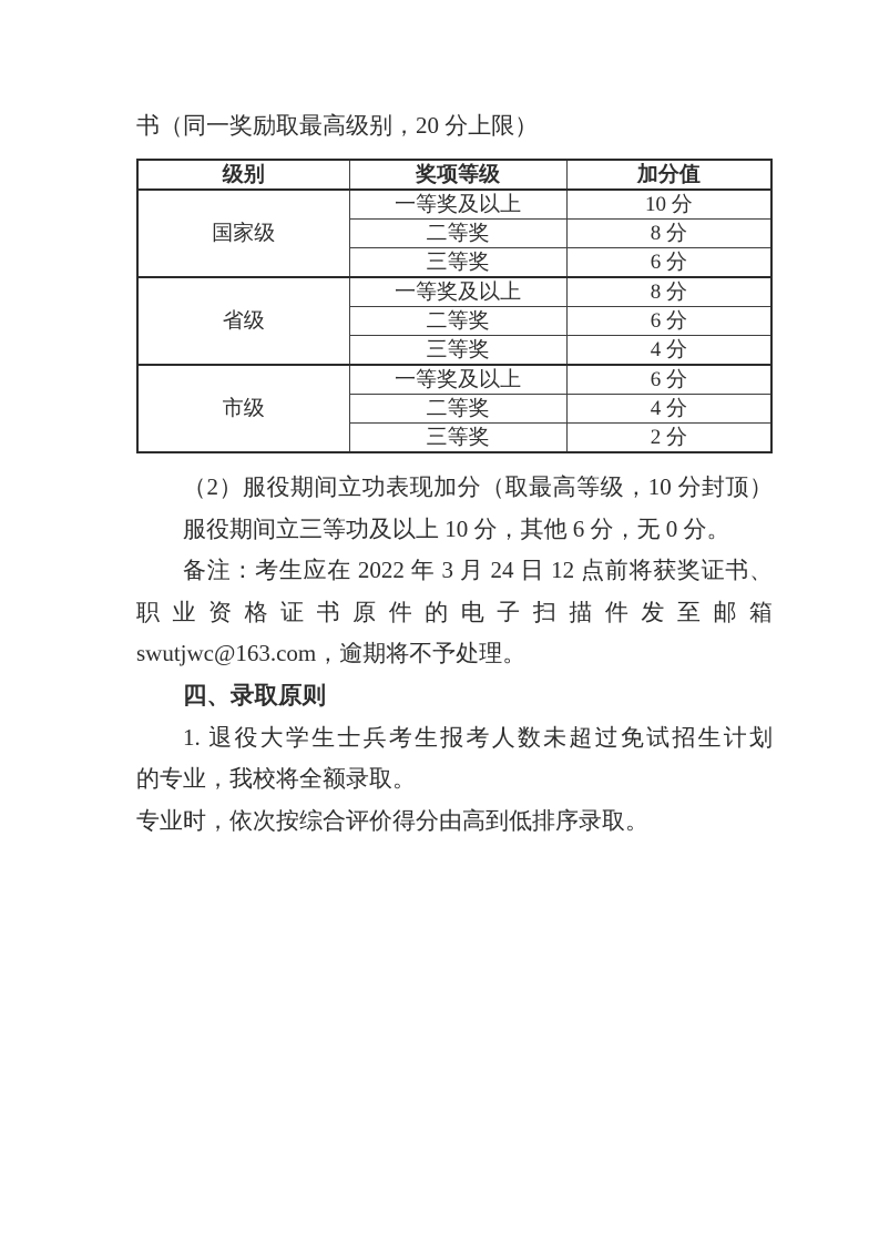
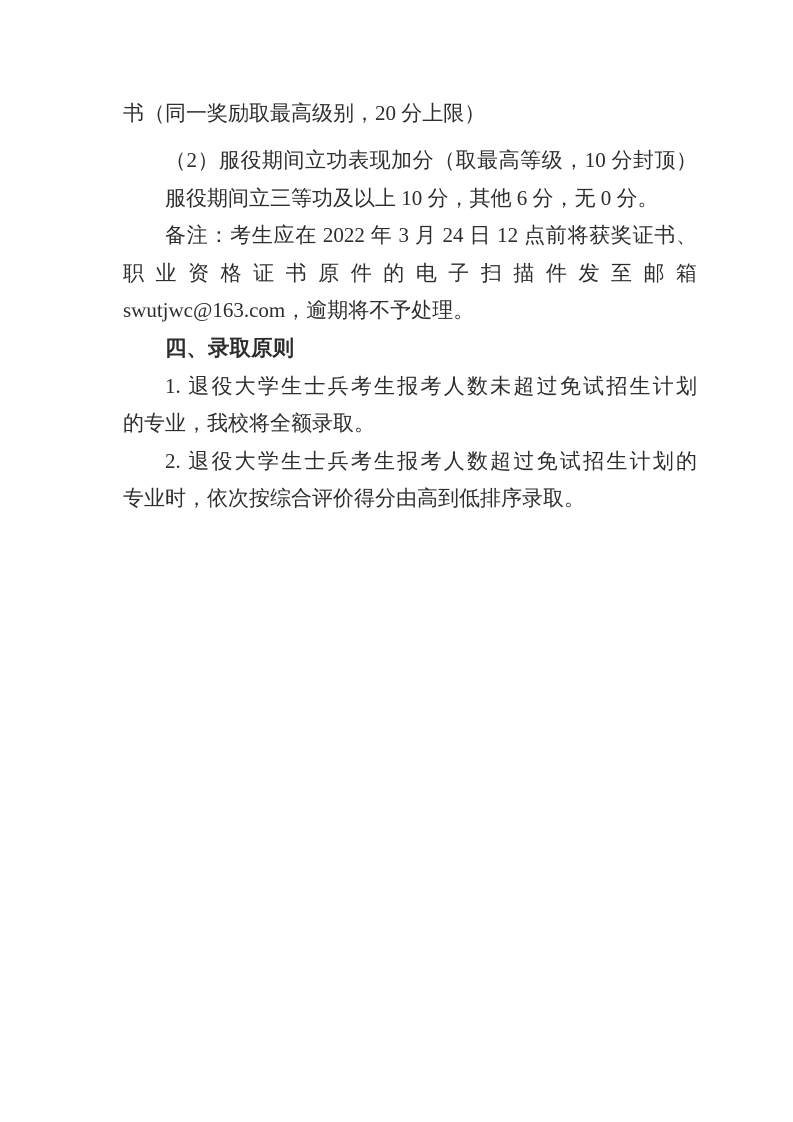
  书（同一奖励取最高级别，20 分上限）
- 级别	奖项等级	加分值
- 国家级	一等奖及以上	10 分
- 二等奖	8 分
- 三等奖	6 分
- 省级	一等奖及以上	8 分
- 二等奖	6 分
- 三等奖	4 分
- 市级	一等奖及以上	6 分
- 二等奖	4 分
- 三等奖	2 分
  （2）服役期间立功表现加分（取最高等级，10 分封顶）
  服役期间立三等功及以上 10 分，其他 6 分，无 0 分。
  备注：考生应在 2022 年 3 月 24 日 12 点前将获奖证书、
  职业资格证书原件的电子扫描件发至邮箱
  swutjwc@163.com，逾期将不予处理。
  四、录取原则
  1. 退役大学生士兵考生报考人数未超过免试招生计划
  的专业，我校将全额录取。
+ 2. 退役大学生士兵考生报考人数超过免试招生计划的
  专业时，依次按综合评价得分由高到低排序录取。
